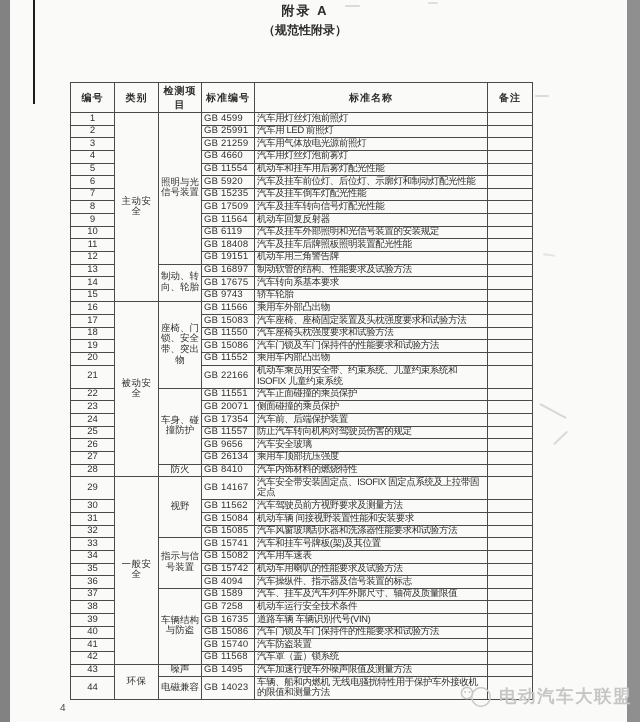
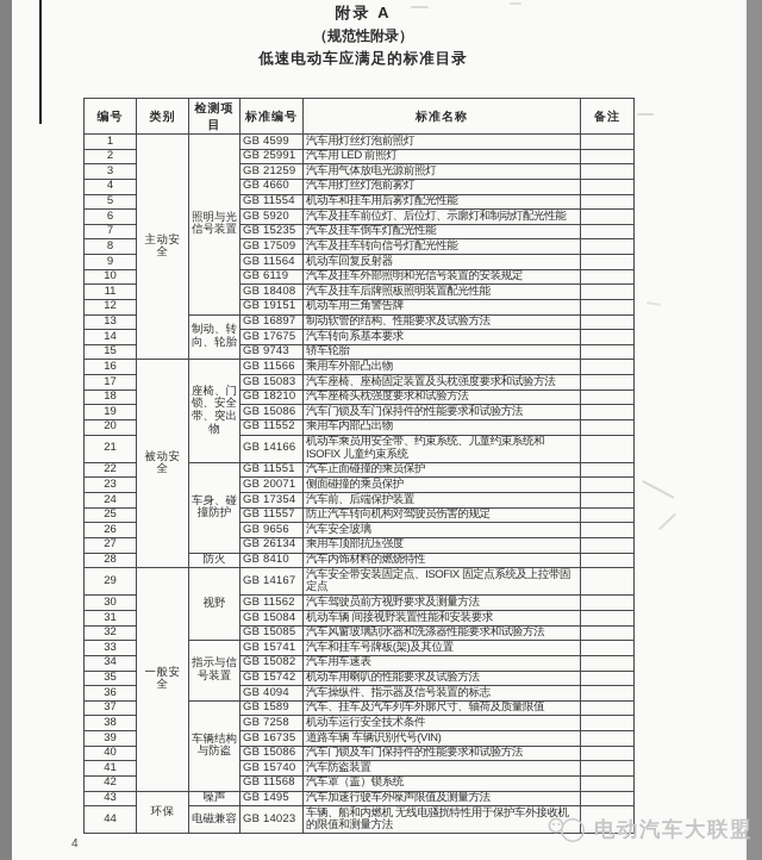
  附录 A
  （规范性附录）
+ 低速电动车应满足的标准目录
  编号	类别	检测项目	标准编号	标准名称	备注
  1	主动安全	照明与光信号装置	GB 4599	汽车用灯丝灯泡前照灯
  2	GB 25991	汽车用 LED 前照灯
  3	GB 21259	汽车用气体放电光源前照灯
  4	GB 4660	汽车用灯丝灯泡前雾灯
  5	GB 11554	机动车和挂车用后雾灯配光性能
  6	GB 5920	汽车及挂车前位灯、后位灯、示廓灯和制动灯配光性能
  7	GB 15235	汽车及挂车倒车灯配光性能
  8	GB 17509	汽车及挂车转向信号灯配光性能
  9	GB 11564	机动车回复反射器
  10	GB 6119	汽车及挂车外部照明和光信号装置的安装规定
  11	GB 18408	汽车及挂车后牌照板照明装置配光性能
  12	GB 19151	机动车用三角警告牌
  13	制动、转向、轮胎	GB 16897	制动软管的结构、性能要求及试验方法
  14	GB 17675	汽车转向系基本要求
  15	GB 9743	轿车轮胎
  16	被动安全	座椅、门锁、安全带、突出物	GB 11566	乘用车外部凸出物
  17	GB 15083	汽车座椅、座椅固定装置及头枕强度要求和试验方法
- 18	GB 11550	汽车座椅头枕强度要求和试验方法
+ 18	GB 18210	汽车座椅头枕强度要求和试验方法
  19	GB 15086	汽车门锁及车门保持件的性能要求和试验方法
  20	GB 11552	乘用车内部凸出物
- 21	GB 22166	机动车乘员用安全带、约束系统、儿童约束系统和 ISOFIX 儿童约束系统
+ 21	GB 14166	机动车乘员用安全带、约束系统、儿童约束系统和 ISOFIX 儿童约束系统
  22	车身、碰撞防护	GB 11551	汽车正面碰撞的乘员保护
  23	GB 20071	侧面碰撞的乘员保护
  24	GB 17354	汽车前、后端保护装置
  25	GB 11557	防止汽车转向机构对驾驶员伤害的规定
  26	GB 9656	汽车安全玻璃
  27	GB 26134	乘用车顶部抗压强度
  28	防火	GB 8410	汽车内饰材料的燃烧特性
  29	一般安全	视野	GB 14167	汽车安全带安装固定点、ISOFIX 固定点系统及上拉带固定点
  30	GB 11562	汽车驾驶员前方视野要求及测量方法
  31	GB 15084	机动车辆 间接视野装置性能和安装要求
  32	GB 15085	汽车风窗玻璃刮水器和洗涤器性能要求和试验方法
  33	指示与信号装置	GB 15741	汽车和挂车号牌板(架)及其位置
  34	GB 15082	汽车用车速表
  35	GB 15742	机动车用喇叭的性能要求及试验方法
  36	GB 4094	汽车操纵件、指示器及信号装置的标志
  37	车辆结构与防盗	GB 1589	汽车、挂车及汽车列车外廓尺寸、轴荷及质量限值
  38	GB 7258	机动车运行安全技术条件
  39	GB 16735	道路车辆 车辆识别代号(VIN)
  40	GB 15086	汽车门锁及车门保持件的性能要求和试验方法
  41	GB 15740	汽车防盗装置
  42	GB 11568	汽车罩（盖）锁系统
  43	环保	噪声	GB 1495	汽车加速行驶车外噪声限值及测量方法
  44	电磁兼容	GB 14023	车辆、船和内燃机 无线电骚扰特性用于保护车外接收机的限值和测量方法
  电动汽车大联盟
  4
